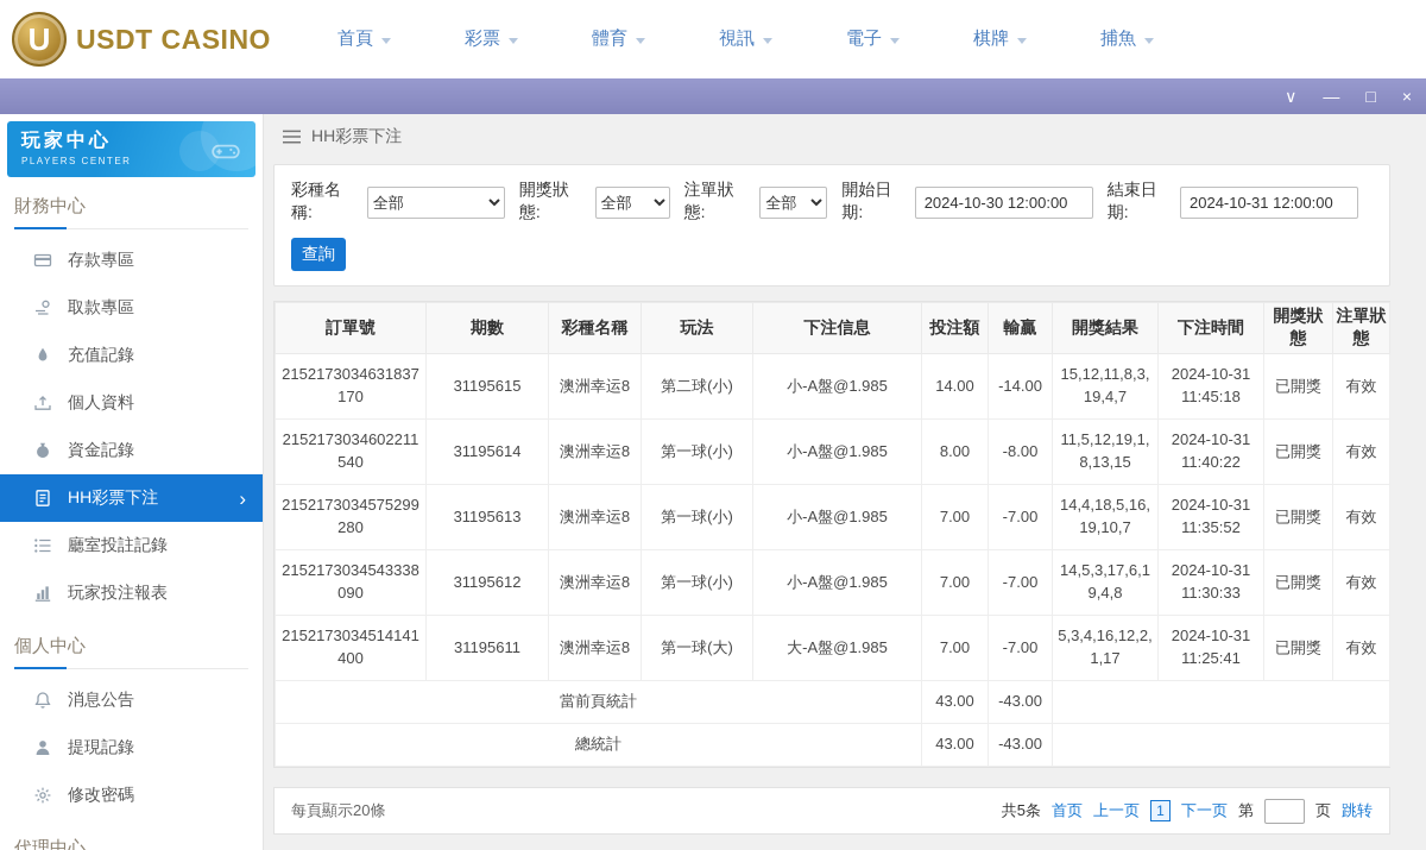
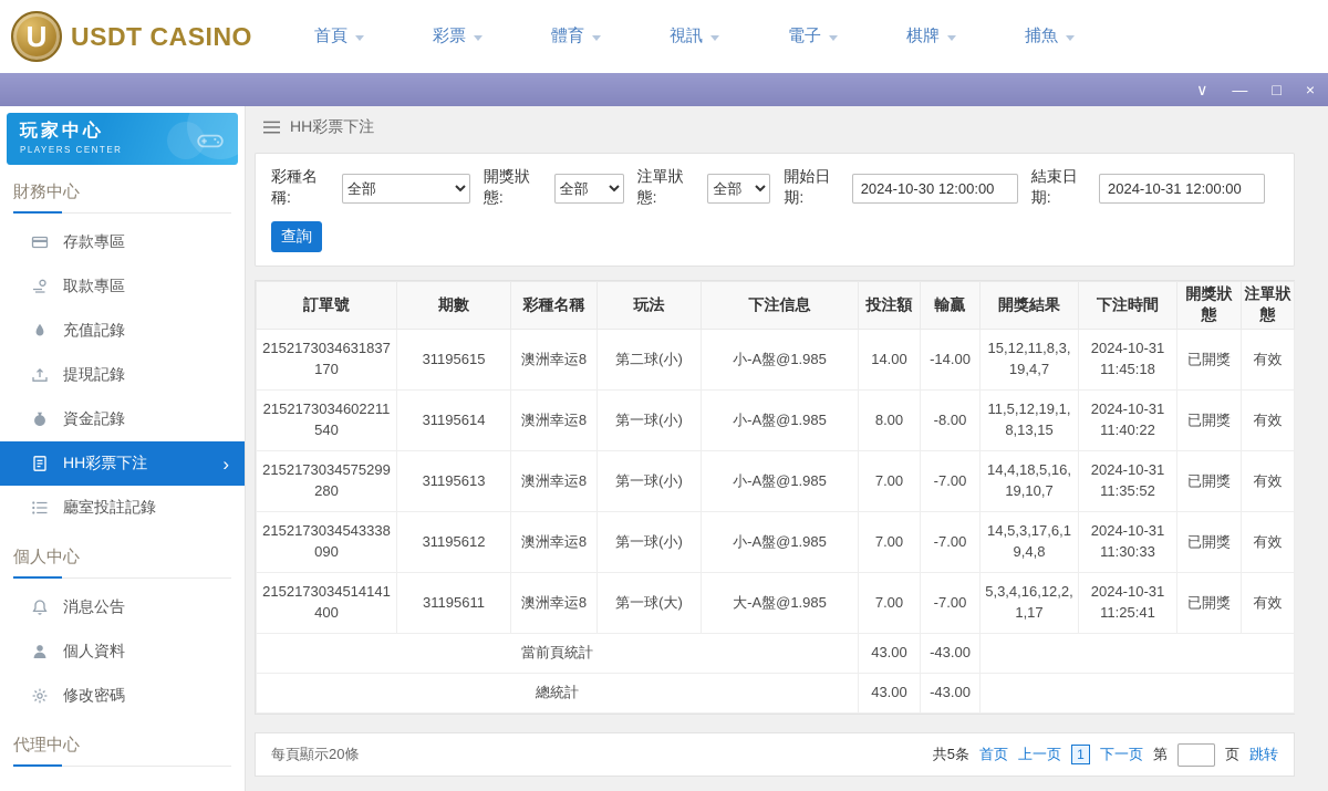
  U
  USDT CASINO
  首頁
  彩票
  體育
  視訊
  電子
  棋牌
  捕魚
  ∨
  —
  □
  ×
  玩家中心
  PLAYERS CENTER
  財務中心
  存款專區
  取款專區
  充值記錄
- 個人資料
+ 提現記錄
  資金記錄
  HH彩票下注
  ›
  廳室投註記錄
- 玩家投注報表
  個人中心
  消息公告
- 提現記錄
+ 個人資料
  修改密碼
  代理中心
  HH彩票下注
  彩種名稱:
  全部
  開獎狀態:
  全部
  注單狀態:
  全部
  開始日期:
  2024-10-30 12:00:00
  結束日期:
  2024-10-31 12:00:00
  查詢
  訂單號	期數	彩種名稱	玩法	下注信息	投注額	輸贏	開獎結果	下注時間	開獎狀態	注單狀態
  2152173034631837170	31195615	澳洲幸运8	第二球(小)	小-A盤@1.985	14.00	-14.00	15,12,11,8,3,19,4,7	2024-10-31 11:45:18	已開獎	有效
  2152173034602211540	31195614	澳洲幸运8	第一球(小)	小-A盤@1.985	8.00	-8.00	11,5,12,19,1,8,13,15	2024-10-31 11:40:22	已開獎	有效
  2152173034575299280	31195613	澳洲幸运8	第一球(小)	小-A盤@1.985	7.00	-7.00	14,4,18,5,16,19,10,7	2024-10-31 11:35:52	已開獎	有效
  2152173034543338090	31195612	澳洲幸运8	第一球(小)	小-A盤@1.985	7.00	-7.00	14,5,3,17,6,19,4,8	2024-10-31 11:30:33	已開獎	有效
  2152173034514141400	31195611	澳洲幸运8	第一球(大)	大-A盤@1.985	7.00	-7.00	5,3,4,16,12,2,1,17	2024-10-31 11:25:41	已開獎	有效
  當前頁統計	43.00	-43.00
  總統計	43.00	-43.00
  每頁顯示20條
  共5条
  首页
  上一页
  1
  下一页
  第
  页
  跳转
